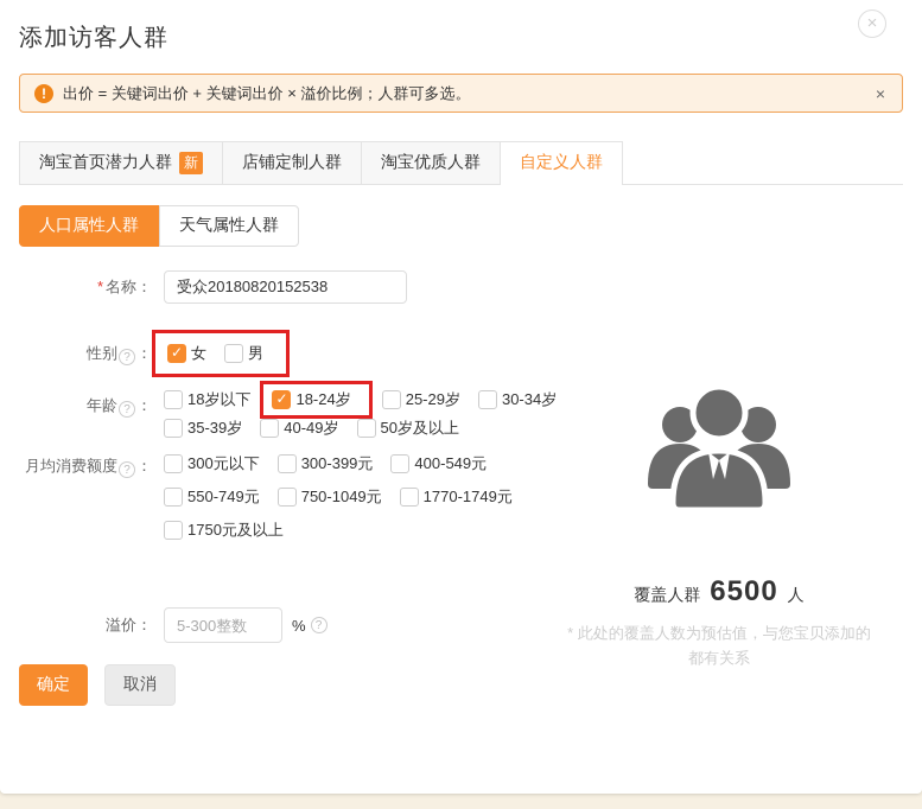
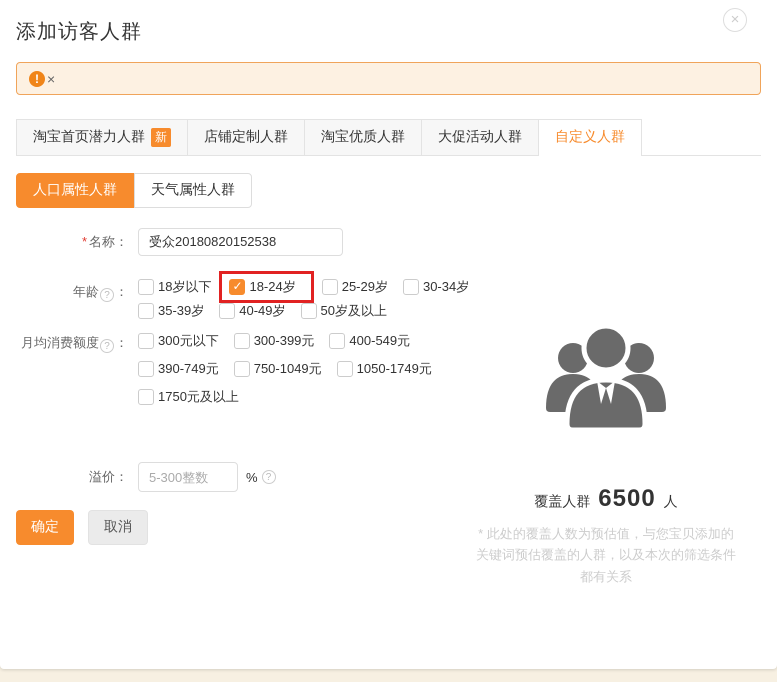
  添加访客人群
  ×
  !
- 出价 = 关键词出价 + 关键词出价 × 溢价比例；人群可多选。
  ×
  淘宝首页潜力人群
  新
  店铺定制人群
  淘宝优质人群
+ 大促活动人群
  自定义人群
  人口属性人群
  天气属性人群
  * 名称：
  受众20180820152538
- 性别 ? ：
- 女
- 男
  年龄 ? ：
  18岁以下
  18-24岁
  25-29岁
  30-34岁
  35-39岁
  40-49岁
  50岁及以上
  月均消费额度 ? ：
  300元以下
  300-399元
  400-549元
- 550-749元
+ 390-749元
  750-1049元
- 1770-1749元
+ 1050-1749元
  1750元及以上
  溢价：
  5-300整数
  %
  ?
  确定
  取消
  覆盖人群 6500 人
  * 此处的覆盖人数为预估值，与您宝贝添加的
+ 关键词预估覆盖的人群，以及本次的筛选条件
  都有关系
